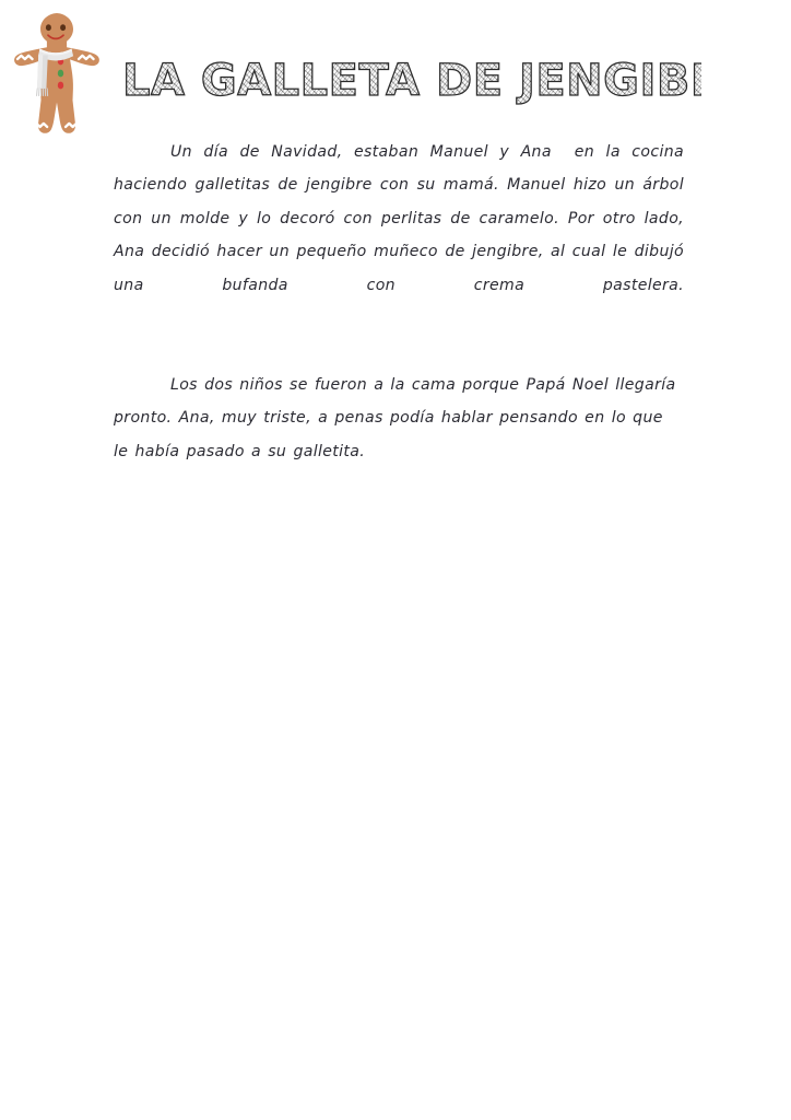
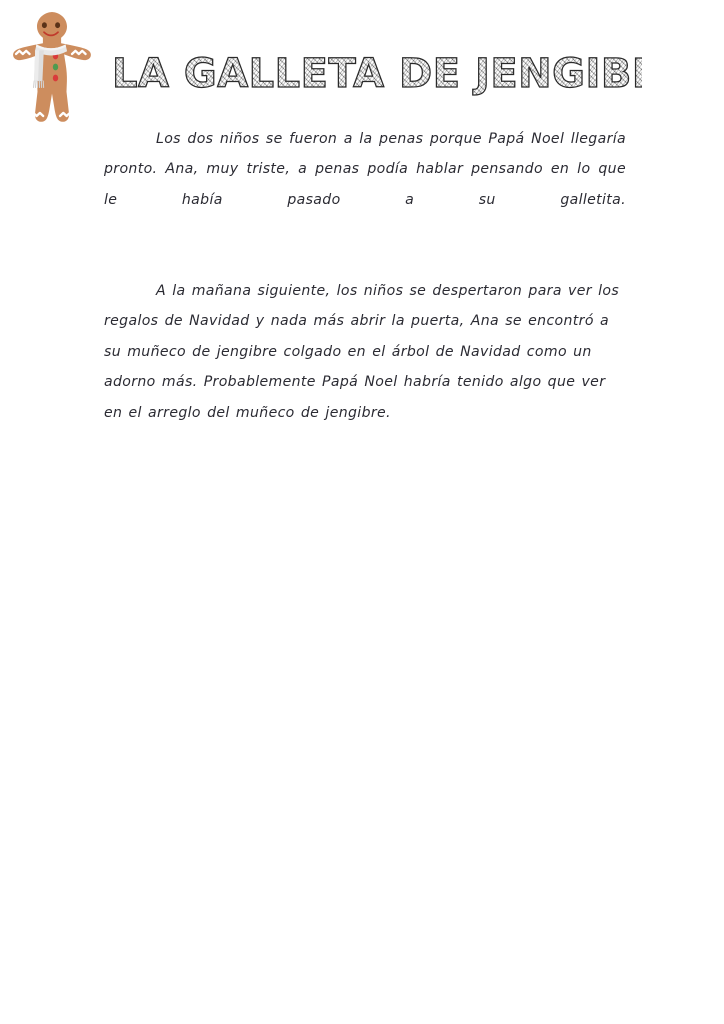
  LA GALLETA DE JENGIB
- Un día de Navidad, estaban Manuel y Ana en la cocina haciendo galletitas de jengibre con su mamá. Manuel hizo un árbol con un molde y lo decoró con perlitas de caramelo. Por otro lado, Ana decidió hacer un pequeño muñeco de jengibre, al cual le dibujó una bufanda con crema pastelera.
- Los dos niños se fueron a la cama porque Papá Noel llegaría pronto. Ana, muy triste, a penas podía hablar pensando en lo que le había pasado a su galletita.
+ Los dos niños se fueron a la penas porque Papá Noel llegaría pronto. Ana, muy triste, a penas podía hablar pensando en lo que le había pasado a su galletita.
+ A la mañana siguiente, los niños se despertaron para ver los regalos de Navidad y nada más abrir la puerta, Ana se encontró a su muñeco de jengibre colgado en el árbol de Navidad como un adorno más. Probablemente Papá Noel habría tenido algo que ver en el arreglo del muñeco de jengibre.
